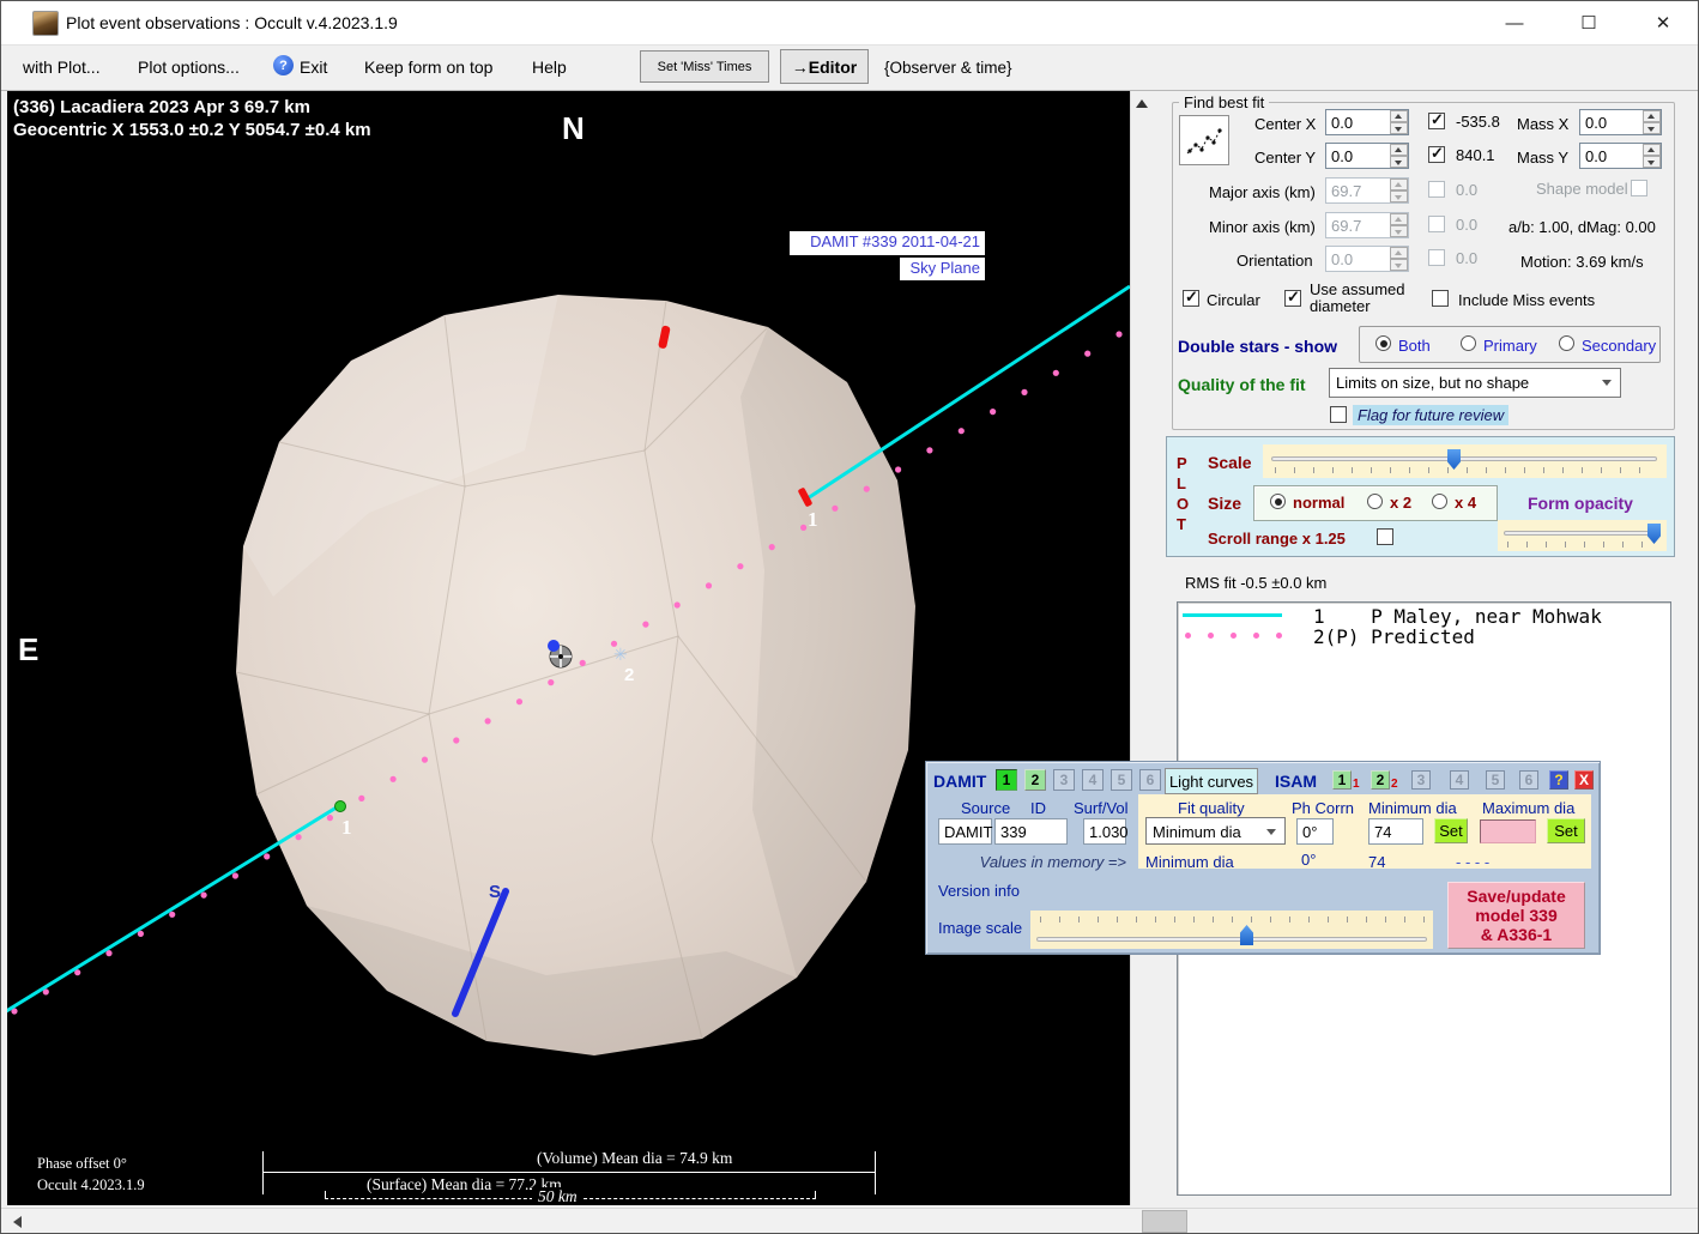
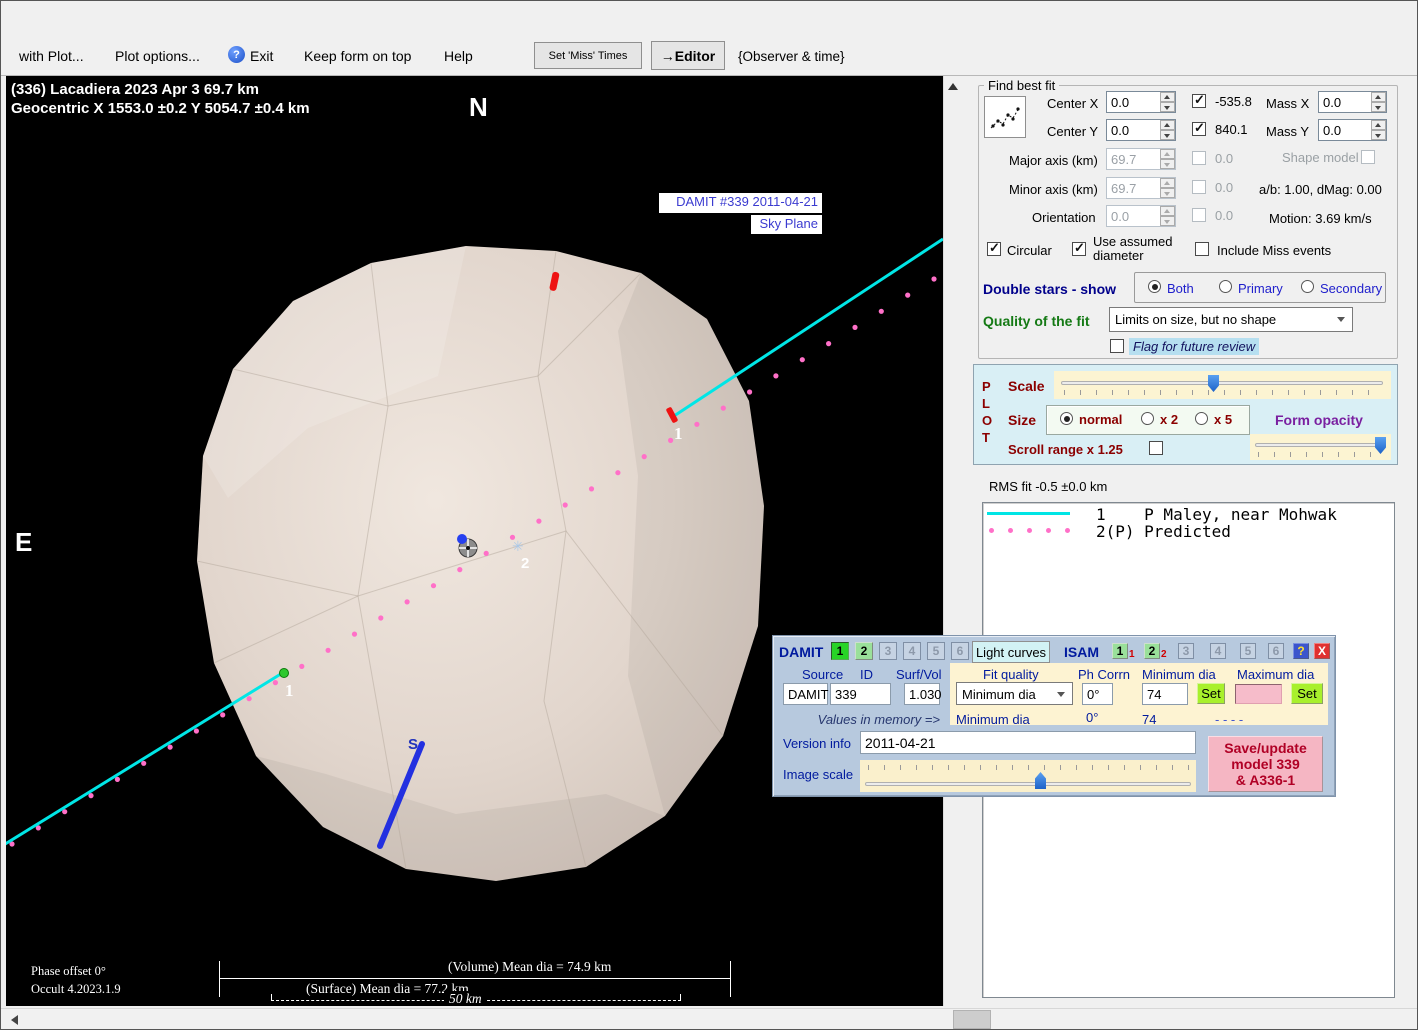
- Plot event observations : Occult v.4.2023.1.9
- —
- ☐
- ✕
  with Plot...
  Plot options...
  ?
  Exit
  Keep form on top
  Help
  Set 'Miss' Times
  →Editor
  {Observer & time}
  1
  1
  S
  ✳
  2
  (336) Lacadiera 2023 Apr 3 69.7 km
  Geocentric X 1553.0 ±0.2 Y 5054.7 ±0.4 km
  N
  E
  DAMIT #339 2011-04-21
  Sky Plane
  (Volume) Mean dia = 74.9 km
  (Surface) Mean dia = 77.2 km
  50 km
  Phase offset 0°
  Occult 4.2023.1.9
  Find best fit
  Center X
  0.0
  -535.8
  Mass X
  0.0
  Center Y
  0.0
  840.1
  Mass Y
  0.0
  Major axis (km)
  69.7
  0.0
  Shape model
  Minor axis (km)
  69.7
  0.0
  a/b: 1.00, dMag: 0.00
  Orientation
  0.0
  0.0
  Motion: 3.69 km/s
  Circular
  Use assumed diameter
  Include Miss events
  Double stars - show
  Both
  Primary
  Secondary
  Quality of the fit
  Limits on size, but no shape
  Flag for future review
  P
  L
  O
  T
  Scale
  Size
  normal
  x 2
- x 4
+ x 5
  Form opacity
  Scroll range x 1.25
  RMS fit -0.5 ±0.0 km
  1 P Maley, near Mohwak
  2(P) Predicted
  DAMIT
  1
  2
  3
  4
  5
  6
  Light curves
  ISAM
  1
  1
  2
  2
  3
  4
  5
  6
  ?
  X
  Source
  ID
  Surf/Vol
  Fit quality
  Ph Corrn
  Minimum dia
  Maximum dia
  DAMIT
  339
  1.030
  Minimum dia
  0°
  74
  Set
  Set
  Values in memory =>
  Minimum dia
  0°
  74
  - - - -
  Version info
+ 2011-04-21
  Save/update
  model 339
  & A336-1
  Image scale
